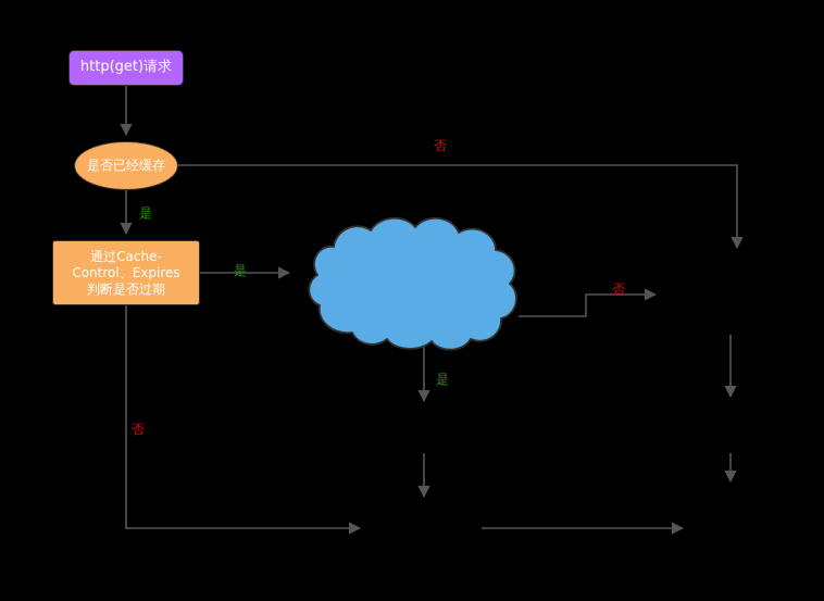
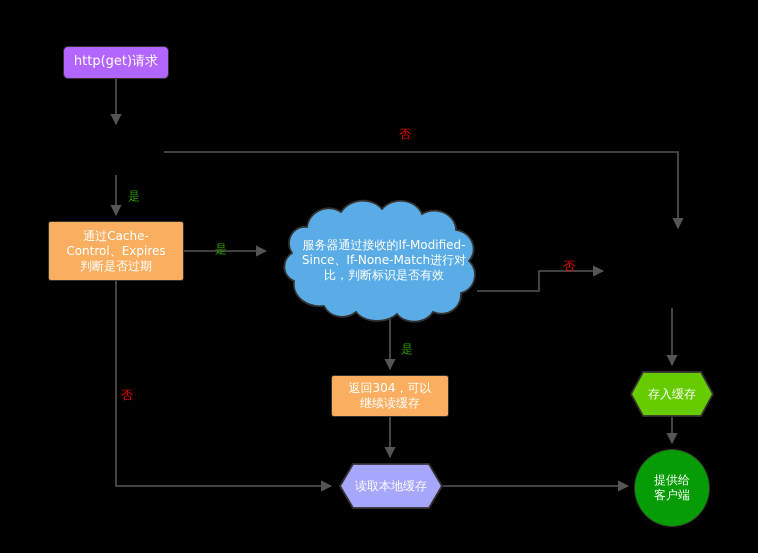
  否
  是
  是
  否
  是
  否
  http(get)请求
- 是否已经缓存
  通过Cache-
  Control、Expires
  判断是否过期
+ 服务器通过接收的If-Modified-
+ Since、If-None-Match进行对
+ 比，判断标识是否有效
+ 返回304，可以
+ 继续读缓存
+ 读取本地缓存
+ 存入缓存
+ 提供给
+ 客户端
